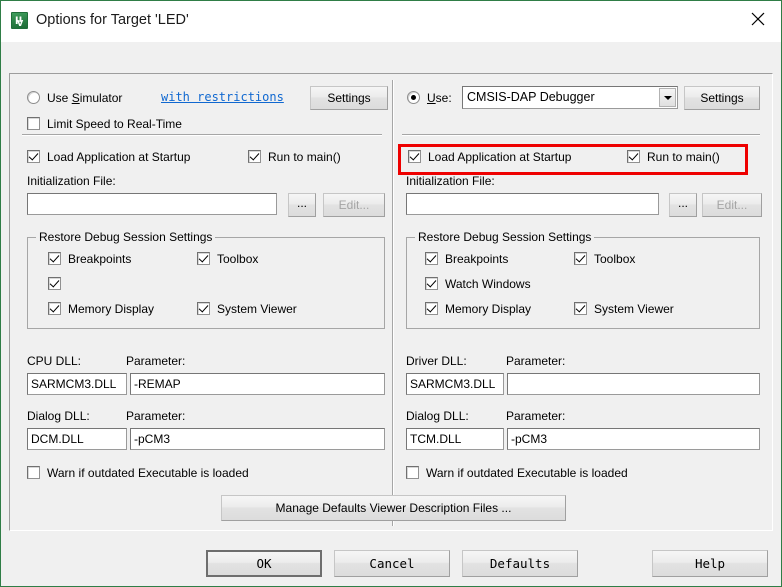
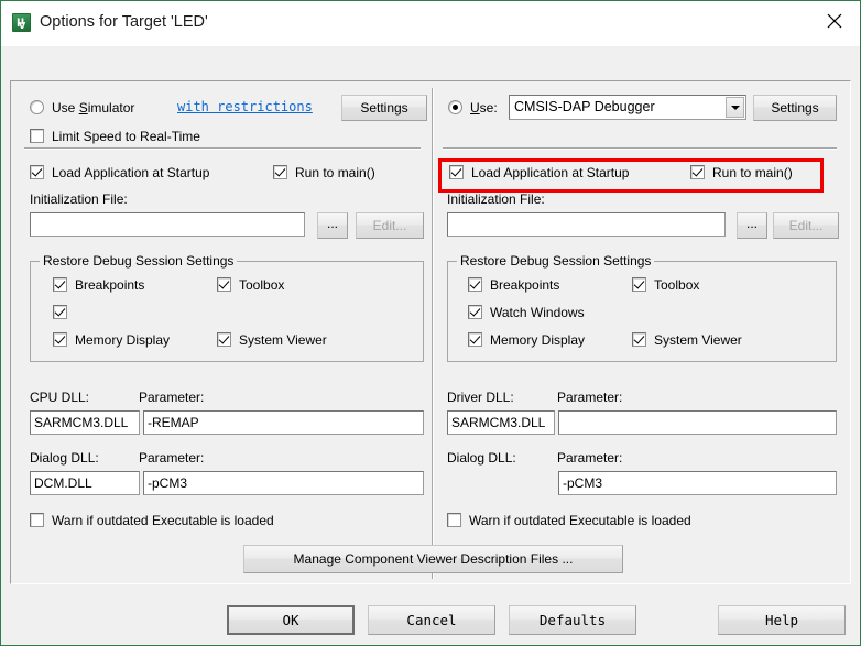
  μ
  V
  Options for Target 'LED'
  Use Simulator
  with restrictions
  Settings
  Limit Speed to Real-Time
  Load Application at Startup
  Run to main()
  Initialization File:
  ...
  Edit...
  Restore Debug Session Settings
  Breakpoints
  Toolbox
  Memory Display
  System Viewer
  CPU DLL:
  Parameter:
  SARMCM3.DLL
  -REMAP
  Dialog DLL:
  Parameter:
  DCM.DLL
  -pCM3
  Warn if outdated Executable is loaded
  Use:
  CMSIS-DAP Debugger
  Settings
  Load Application at Startup
  Run to main()
  Initialization File:
  ...
  Edit...
  Restore Debug Session Settings
  Breakpoints
  Toolbox
  Watch Windows
  Memory Display
  System Viewer
  Driver DLL:
  Parameter:
  SARMCM3.DLL
  Dialog DLL:
  Parameter:
- TCM.DLL
  -pCM3
  Warn if outdated Executable is loaded
- Manage Defaults Viewer Description Files ...
+ Manage Component Viewer Description Files ...
  OK
  Cancel
  Defaults
  Help
